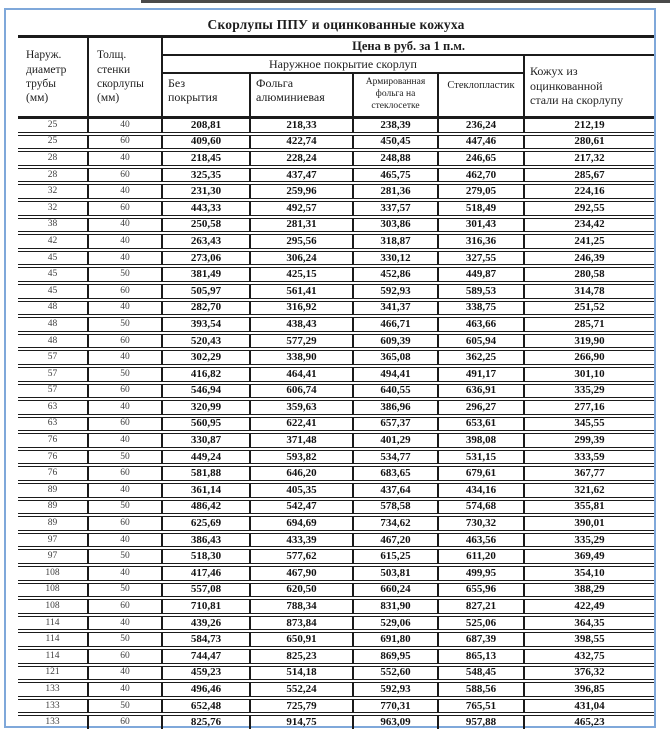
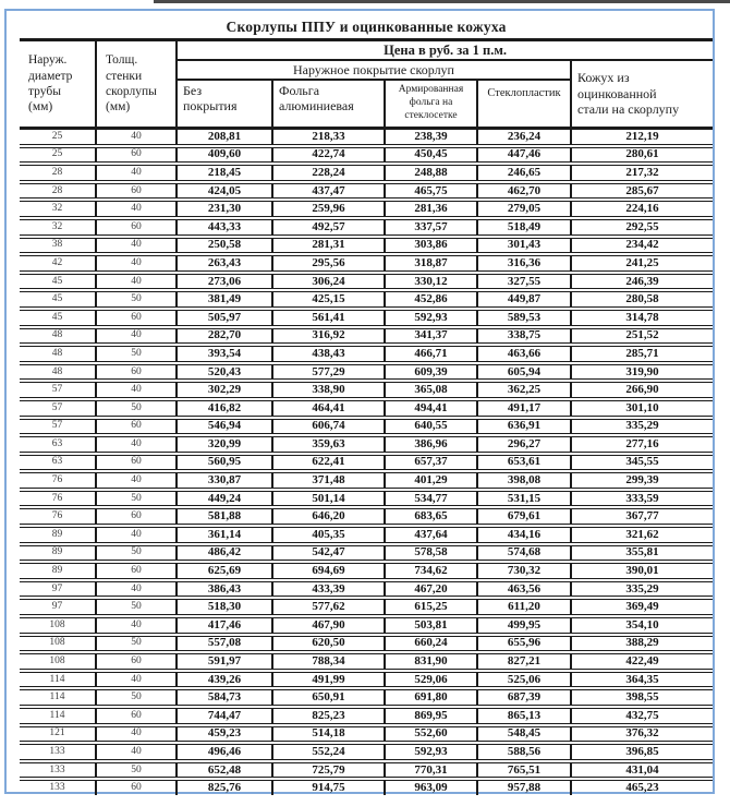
  Скорлупы ППУ и оцинкованные кожуха
  Наруж. диаметр трубы (мм)	Толщ. стенки скорлупы (мм)	Цена в руб. за 1 п.м.
  Наружное покрытие скорлуп	Кожух из оцинкованной стали на скорлупу
  Без покрытия	Фольга алюминиевая	Армированная фольга на стеклосетке	Стеклопластик
  25	40	208,81	218,33	238,39	236,24	212,19
  25	60	409,60	422,74	450,45	447,46	280,61
  28	40	218,45	228,24	248,88	246,65	217,32
- 28	60	325,35	437,47	465,75	462,70	285,67
+ 28	60	424,05	437,47	465,75	462,70	285,67
  32	40	231,30	259,96	281,36	279,05	224,16
  32	60	443,33	492,57	337,57	518,49	292,55
  38	40	250,58	281,31	303,86	301,43	234,42
  42	40	263,43	295,56	318,87	316,36	241,25
  45	40	273,06	306,24	330,12	327,55	246,39
  45	50	381,49	425,15	452,86	449,87	280,58
  45	60	505,97	561,41	592,93	589,53	314,78
  48	40	282,70	316,92	341,37	338,75	251,52
  48	50	393,54	438,43	466,71	463,66	285,71
  48	60	520,43	577,29	609,39	605,94	319,90
  57	40	302,29	338,90	365,08	362,25	266,90
  57	50	416,82	464,41	494,41	491,17	301,10
  57	60	546,94	606,74	640,55	636,91	335,29
  63	40	320,99	359,63	386,96	296,27	277,16
  63	60	560,95	622,41	657,37	653,61	345,55
  76	40	330,87	371,48	401,29	398,08	299,39
- 76	50	449,24	593,82	534,77	531,15	333,59
+ 76	50	449,24	501,14	534,77	531,15	333,59
  76	60	581,88	646,20	683,65	679,61	367,77
  89	40	361,14	405,35	437,64	434,16	321,62
  89	50	486,42	542,47	578,58	574,68	355,81
  89	60	625,69	694,69	734,62	730,32	390,01
  97	40	386,43	433,39	467,20	463,56	335,29
  97	50	518,30	577,62	615,25	611,20	369,49
  108	40	417,46	467,90	503,81	499,95	354,10
  108	50	557,08	620,50	660,24	655,96	388,29
- 108	60	710,81	788,34	831,90	827,21	422,49
+ 108	60	591,97	788,34	831,90	827,21	422,49
- 114	40	439,26	873,84	529,06	525,06	364,35
+ 114	40	439,26	491,99	529,06	525,06	364,35
  114	50	584,73	650,91	691,80	687,39	398,55
  114	60	744,47	825,23	869,95	865,13	432,75
  121	40	459,23	514,18	552,60	548,45	376,32
  133	40	496,46	552,24	592,93	588,56	396,85
  133	50	652,48	725,79	770,31	765,51	431,04
  133	60	825,76	914,75	963,09	957,88	465,23
